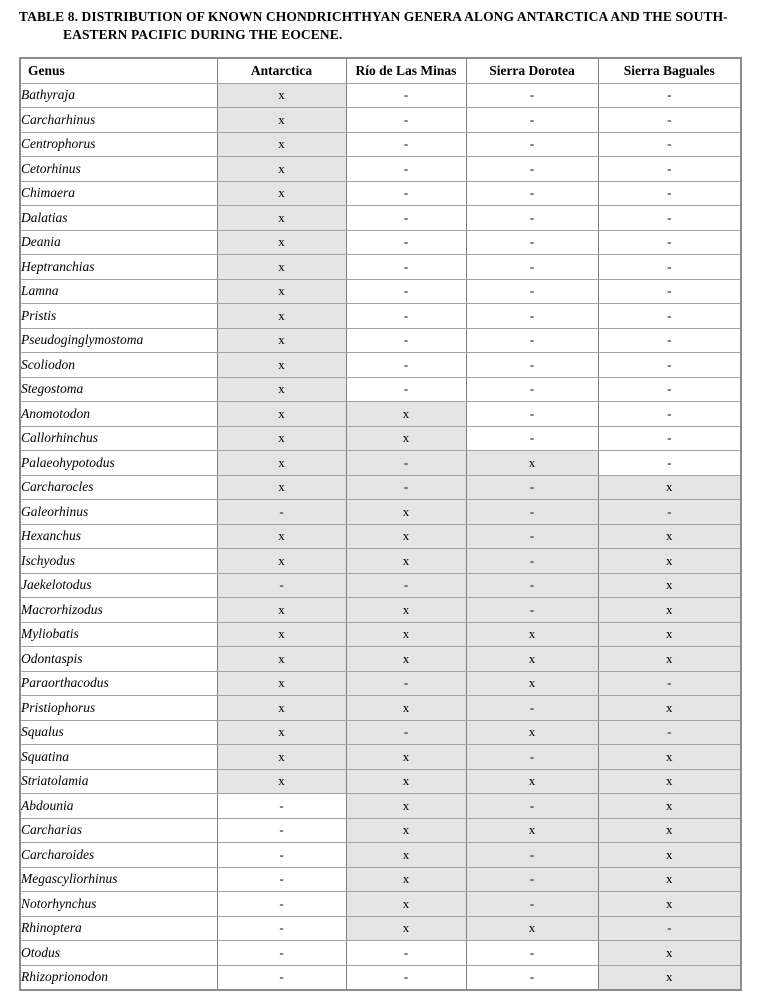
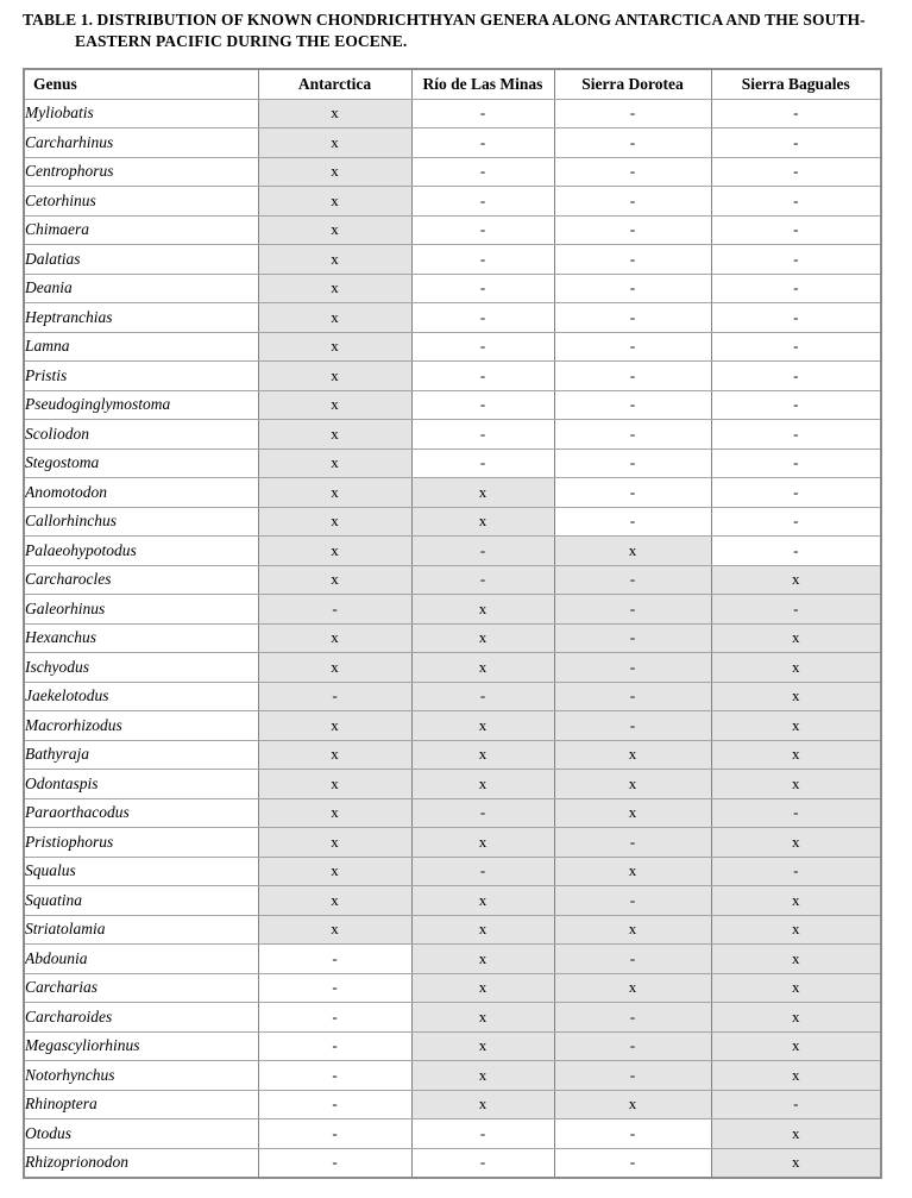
- TABLE 8. DISTRIBUTION OF KNOWN CHONDRICHTHYAN GENERA ALONG ANTARCTICA AND THE SOUTH-
+ TABLE 1. DISTRIBUTION OF KNOWN CHONDRICHTHYAN GENERA ALONG ANTARCTICA AND THE SOUTH-
  EASTERN PACIFIC DURING THE EOCENE.
  Genus	Antarctica	Río de Las Minas	Sierra Dorotea	Sierra Baguales
- Bathyraja	x	-	-	-
+ Myliobatis	x	-	-	-
  Carcharhinus	x	-	-	-
  Centrophorus	x	-	-	-
  Cetorhinus	x	-	-	-
  Chimaera	x	-	-	-
  Dalatias	x	-	-	-
  Deania	x	-	-	-
  Heptranchias	x	-	-	-
  Lamna	x	-	-	-
  Pristis	x	-	-	-
  Pseudoginglymostoma	x	-	-	-
  Scoliodon	x	-	-	-
  Stegostoma	x	-	-	-
  Anomotodon	x	x	-	-
  Callorhinchus	x	x	-	-
  Palaeohypotodus	x	-	x	-
  Carcharocles	x	-	-	x
  Galeorhinus	-	x	-	-
  Hexanchus	x	x	-	x
  Ischyodus	x	x	-	x
  Jaekelotodus	-	-	-	x
  Macrorhizodus	x	x	-	x
- Myliobatis	x	x	x	x
+ Bathyraja	x	x	x	x
  Odontaspis	x	x	x	x
  Paraorthacodus	x	-	x	-
  Pristiophorus	x	x	-	x
  Squalus	x	-	x	-
  Squatina	x	x	-	x
  Striatolamia	x	x	x	x
  Abdounia	-	x	-	x
  Carcharias	-	x	x	x
  Carcharoides	-	x	-	x
  Megascyliorhinus	-	x	-	x
  Notorhynchus	-	x	-	x
  Rhinoptera	-	x	x	-
  Otodus	-	-	-	x
  Rhizoprionodon	-	-	-	x
